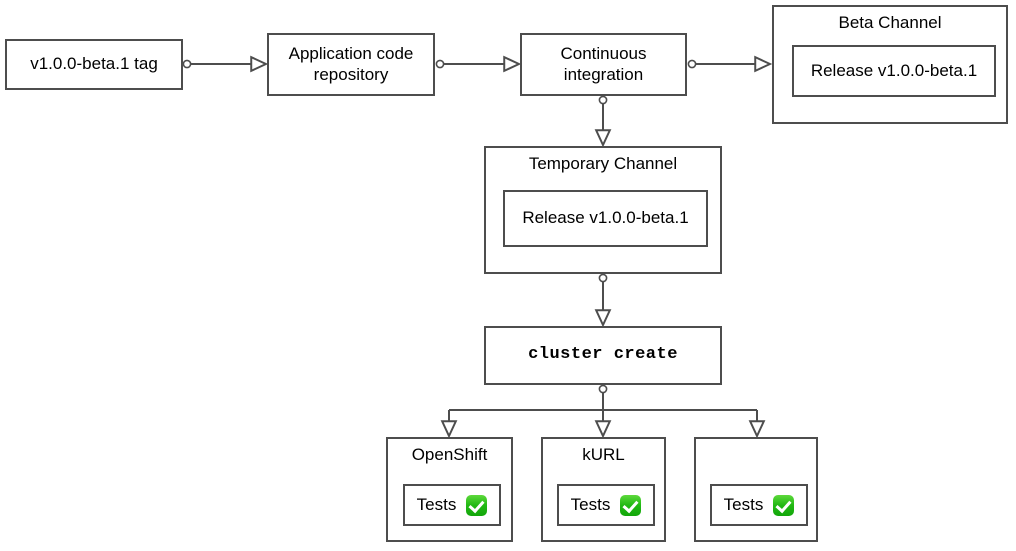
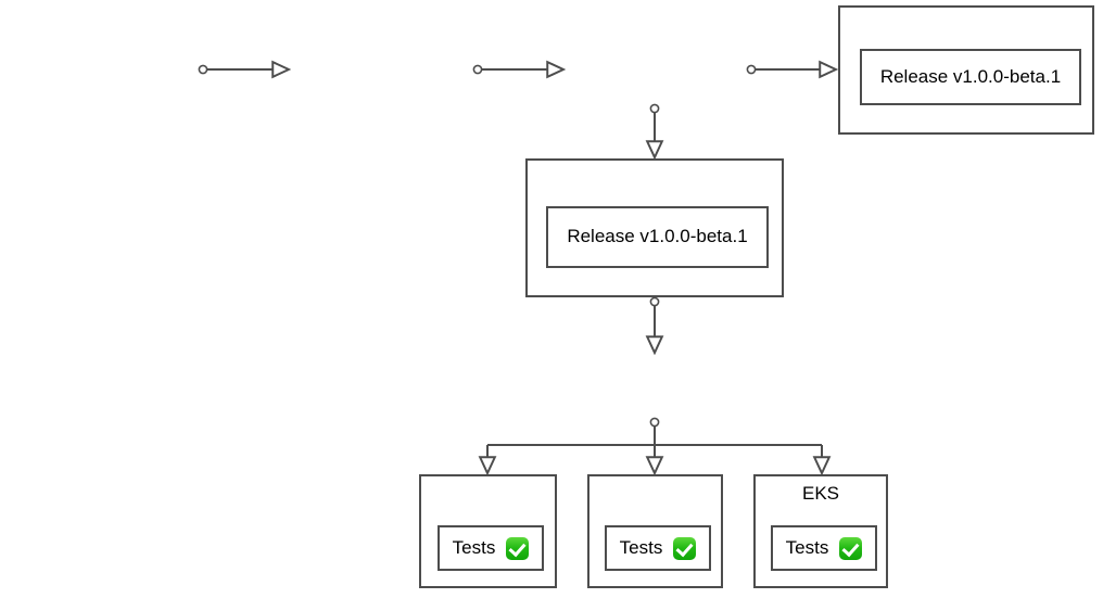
- v1.0.0-beta.1 tag
- Application code repository
- Continuous integration
- Beta Channel
  Release v1.0.0-beta.1
- Temporary Channel
  Release v1.0.0-beta.1
- cluster create
- OpenShift
  Tests
- kURL
  Tests
+ EKS
  Tests
